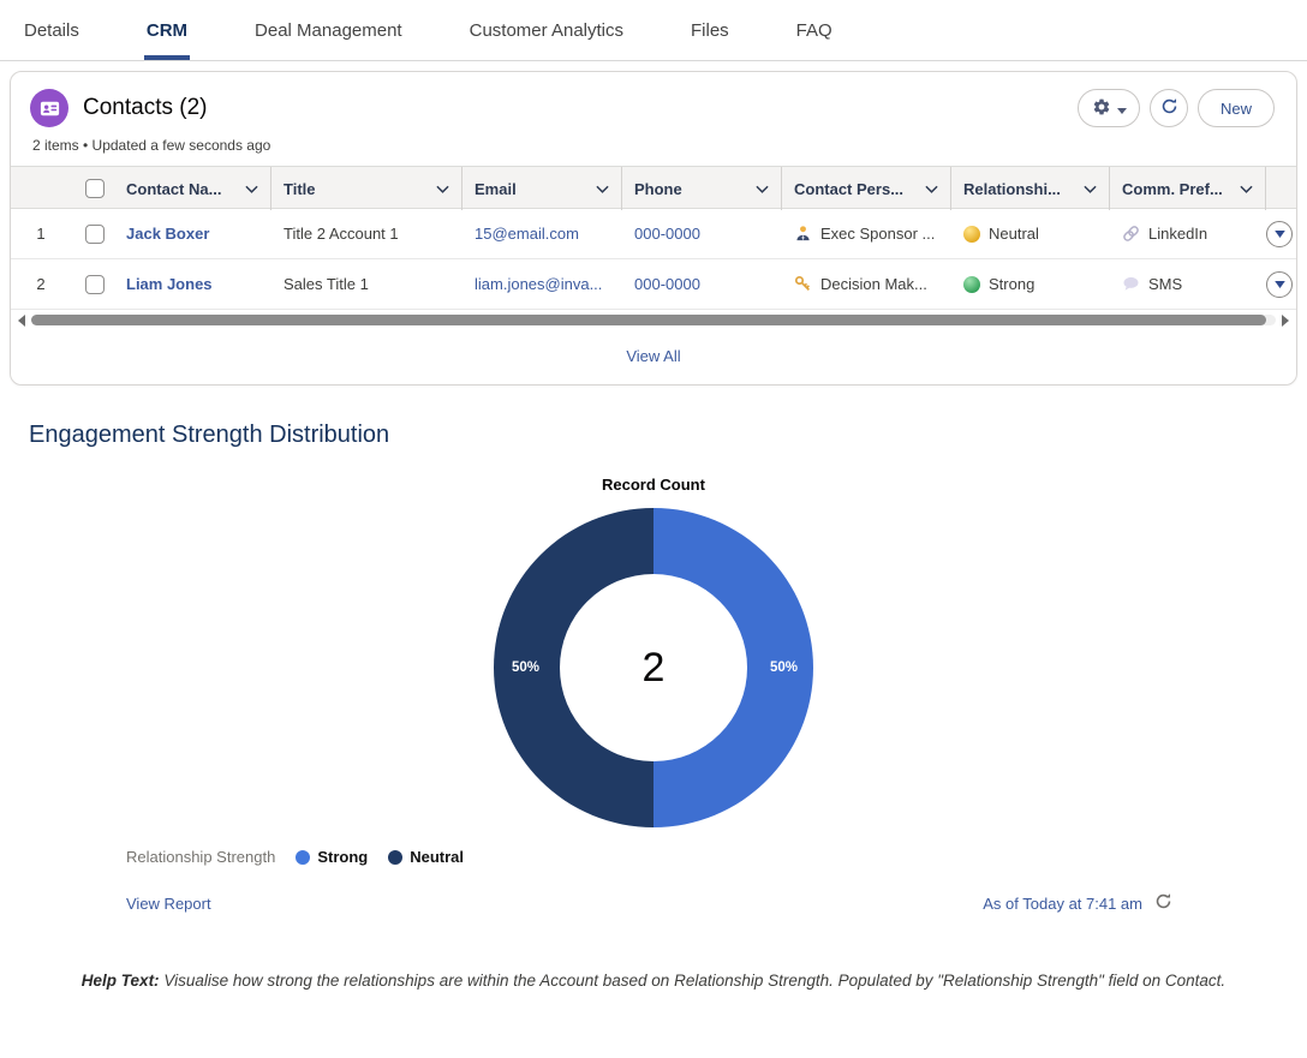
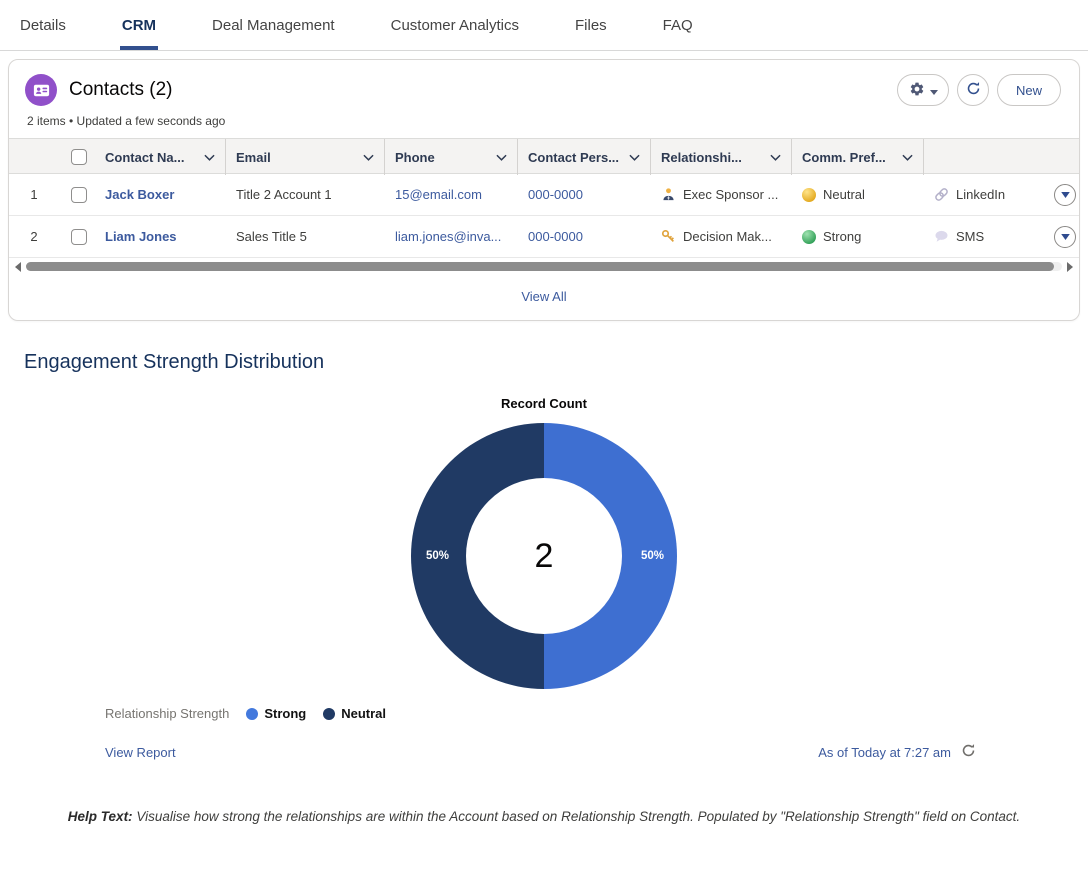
  Details
  CRM
  Deal Management
  Customer Analytics
  Files
  FAQ
  Contacts (2)
  New
  2 items • Updated a few seconds ago
  Contact Na...
- Title
  Email
  Phone
  Contact Pers...
  Relationshi...
  Comm. Pref...
  1
  Jack Boxer
  Title 2 Account 1
  15@email.com
  000-0000
  Exec Sponsor ...
  Neutral
  LinkedIn
  2
  Liam Jones
- Sales Title 1
+ Sales Title 5
  liam.jones@inva...
  000-0000
  Decision Mak...
  Strong
  SMS
  View All
  Engagement Strength Distribution
  Record Count
  50%
  50%
  2
  Relationship Strength
  Strong
  Neutral
  View Report
- As of Today at 7:41 am
+ As of Today at 7:27 am
  Help Text: Visualise how strong the relationships are within the Account based on Relationship Strength. Populated by "Relationship Strength" field on Contact.
